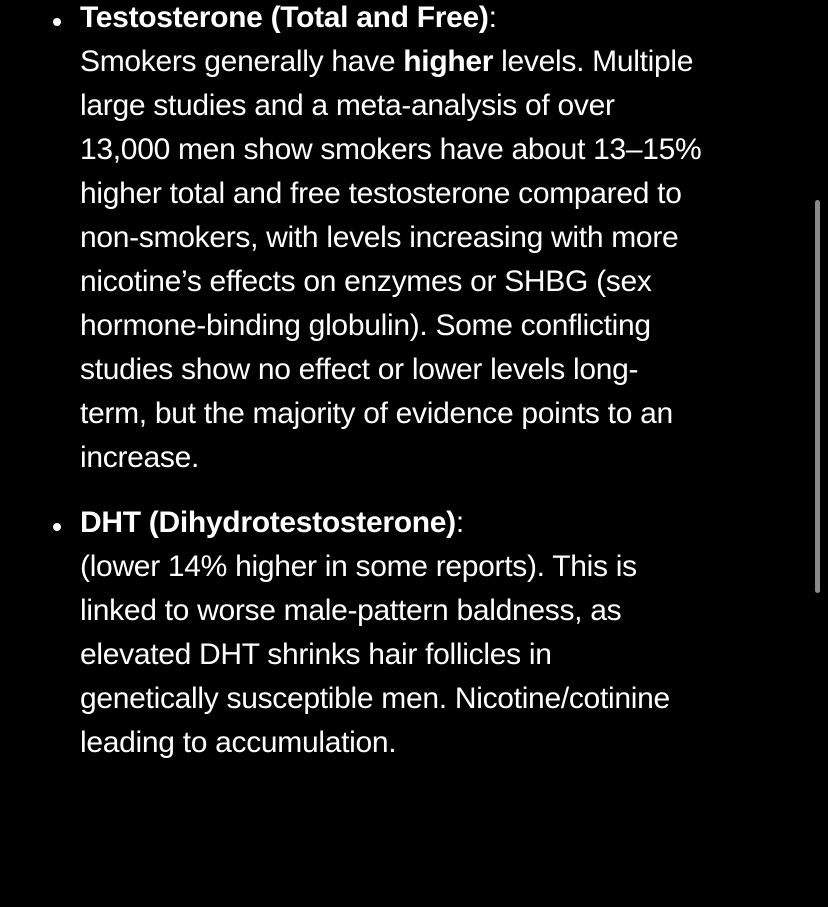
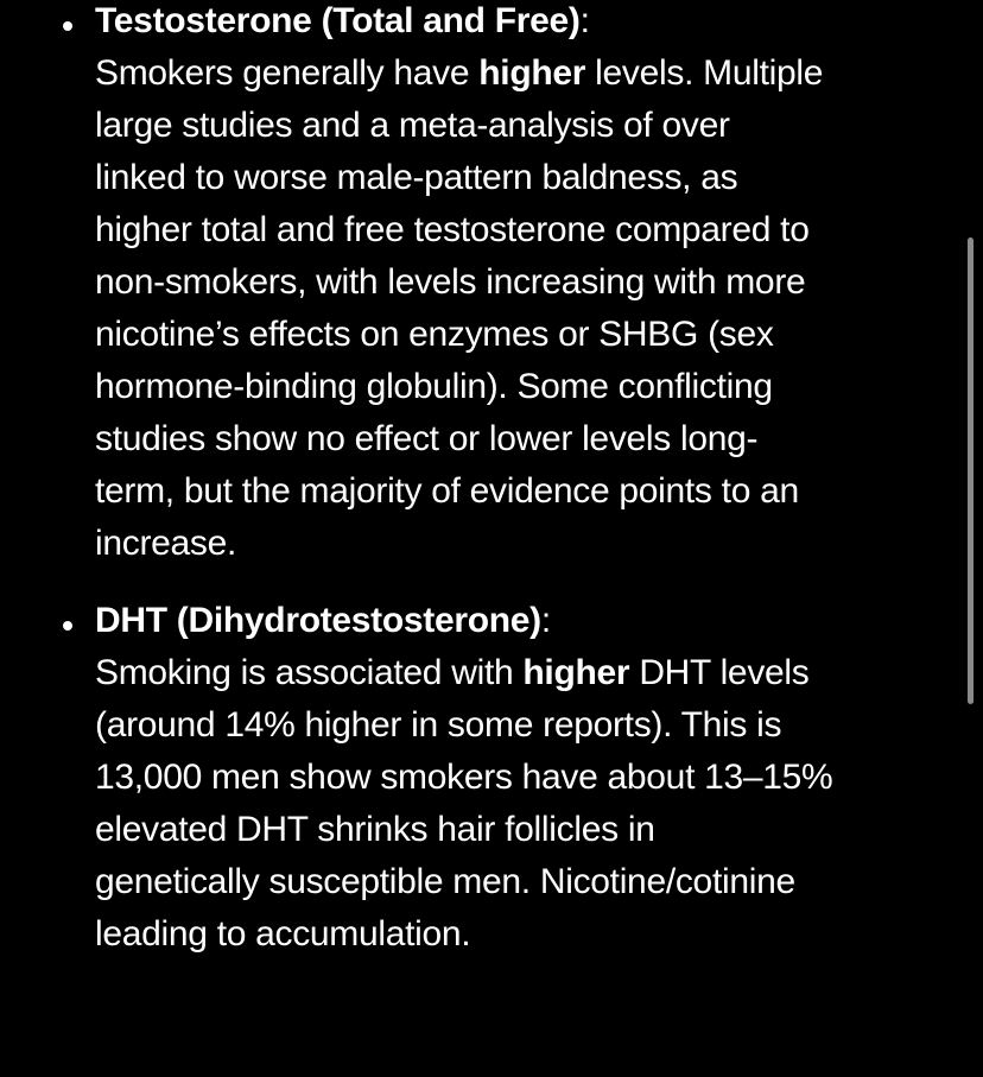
  Testosterone (Total and Free):
  Smokers generally have higher levels. Multiple
  large studies and a meta-analysis of over
- 13,000 men show smokers have about 13–15%
+ linked to worse male-pattern baldness, as
  higher total and free testosterone compared to
  non-smokers, with levels increasing with more
  nicotine’s effects on enzymes or SHBG (sex
  hormone-binding globulin). Some conflicting
  studies show no effect or lower levels long-
  term, but the majority of evidence points to an
  increase.
  DHT (Dihydrotestosterone):
+ Smoking is associated with higher DHT levels
- (lower 14% higher in some reports). This is
+ (around 14% higher in some reports). This is
- linked to worse male-pattern baldness, as
+ 13,000 men show smokers have about 13–15%
  elevated DHT shrinks hair follicles in
  genetically susceptible men. Nicotine/cotinine
  leading to accumulation.
